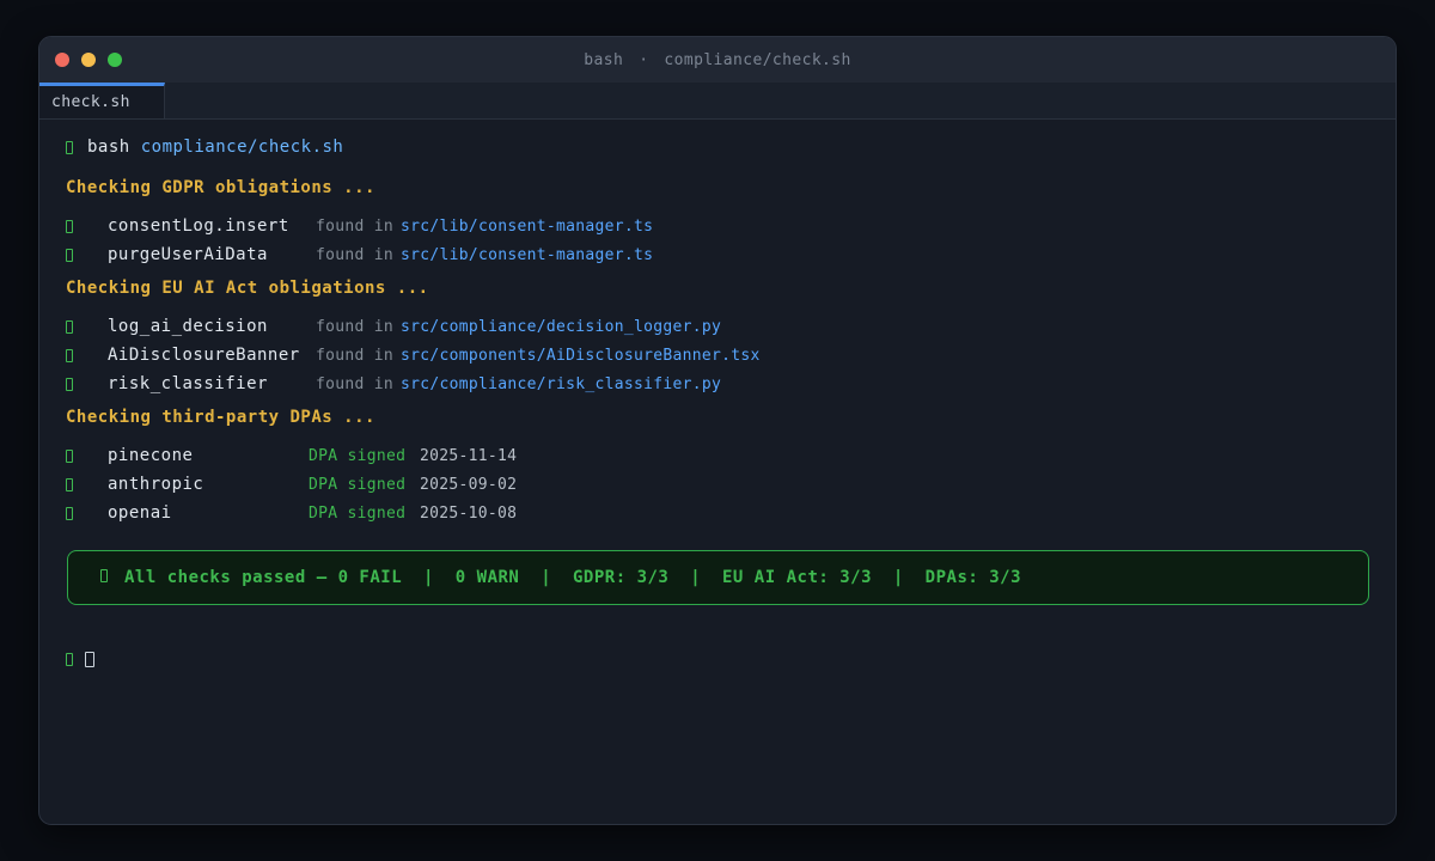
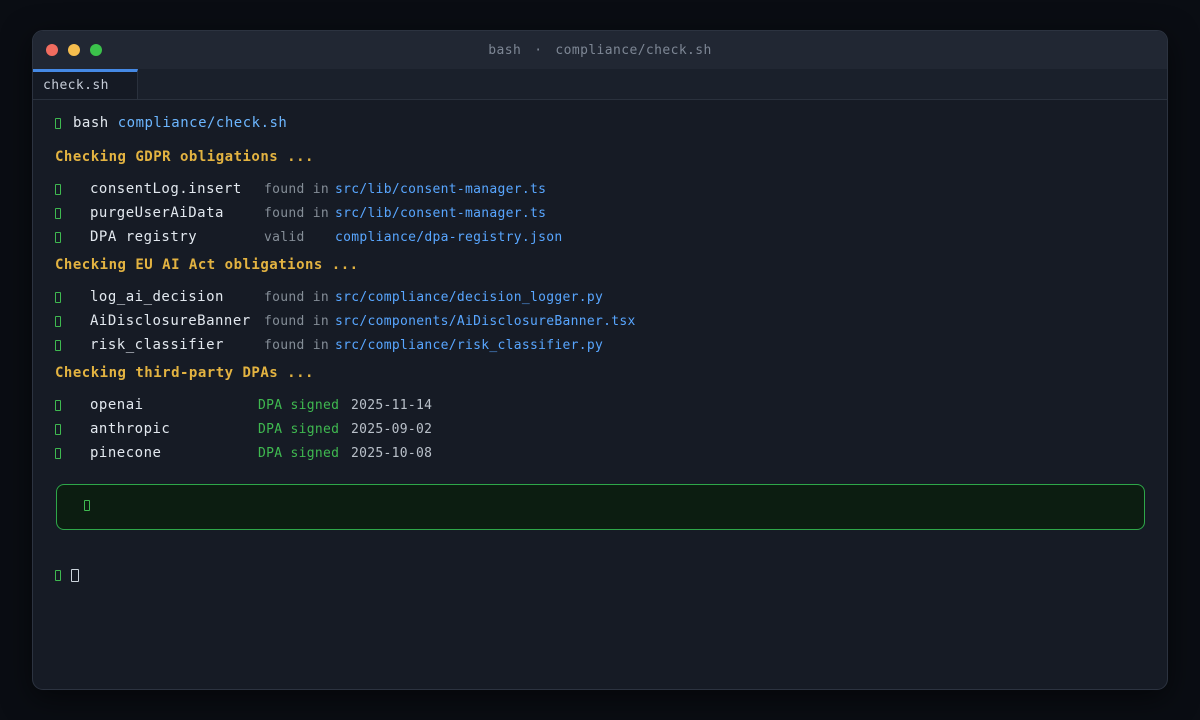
  bash
  ·
  compliance/check.sh
  check.sh
  bash
  compliance/check.sh
  Checking GDPR obligations ...
  consentLog.insert
  found in
  src/lib/consent-manager.ts
  purgeUserAiData
  found in
  src/lib/consent-manager.ts
+ DPA registry
+ valid
+ compliance/dpa-registry.json
  Checking EU AI Act obligations ...
  log_ai_decision
  found in
  src/compliance/decision_logger.py
  AiDisclosureBanner
  found in
  src/components/AiDisclosureBanner.tsx
  risk_classifier
  found in
  src/compliance/risk_classifier.py
  Checking third-party DPAs ...
- pinecone
+ openai
  DPA signed
  2025-11-14
  anthropic
  DPA signed
  2025-09-02
- openai
+ pinecone
  DPA signed
  2025-10-08
- All checks passed — 0 FAIL | 0 WARN | GDPR: 3/3 | EU AI Act: 3/3 | DPAs: 3/3
